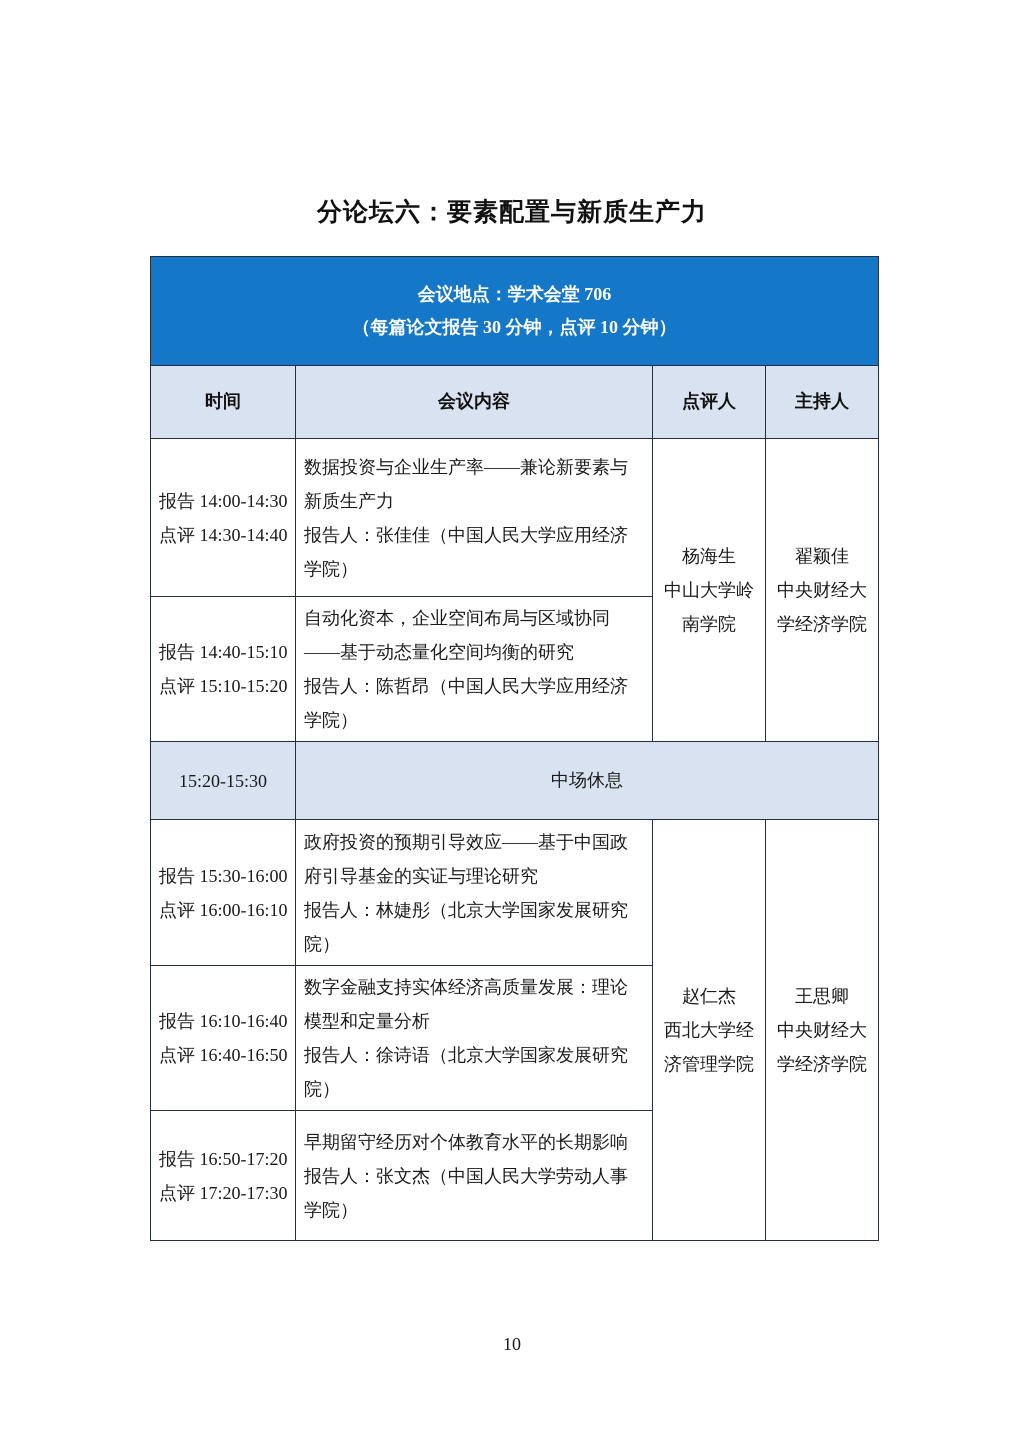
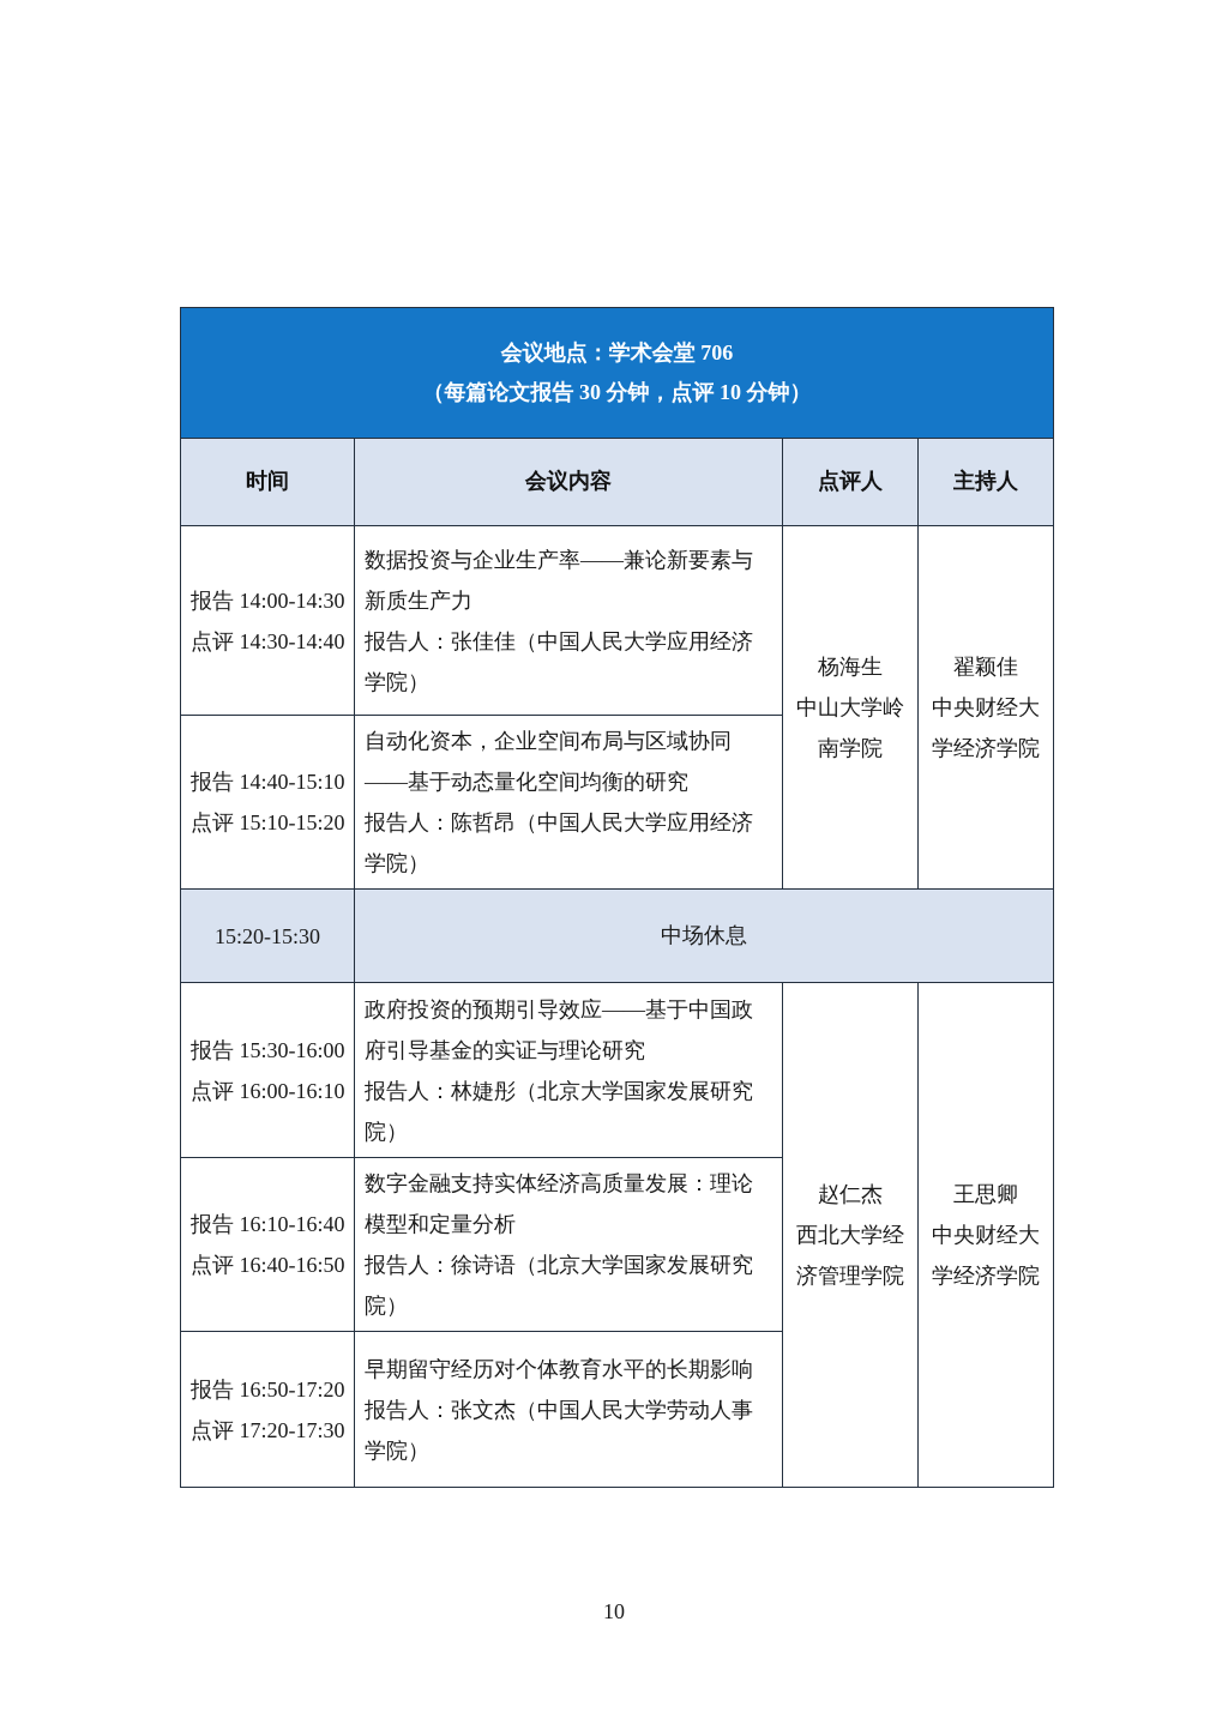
- 分论坛六：要素配置与新质生产力
  会议地点：学术会堂 706 （每篇论文报告 30 分钟，点评 10 分钟）
  时间	会议内容	点评人	主持人
  报告 14:00-14:30 点评 14:30-14:40	数据投资与企业生产率——兼论新要素与新质生产力 报告人：张佳佳（中国人民大学应用经济学院）	杨海生 中山大学岭南学院	翟颖佳 中央财经大学经济学院
  报告 14:40-15:10 点评 15:10-15:20	自动化资本，企业空间布局与区域协同——基于动态量化空间均衡的研究 报告人：陈哲昂（中国人民大学应用经济学院）
  15:20-15:30	中场休息
  报告 15:30-16:00 点评 16:00-16:10	政府投资的预期引导效应——基于中国政府引导基金的实证与理论研究 报告人：林婕彤（北京大学国家发展研究院）	赵仁杰 西北大学经济管理学院	王思卿 中央财经大学经济学院
  报告 16:10-16:40 点评 16:40-16:50	数字金融支持实体经济高质量发展：理论模型和定量分析 报告人：徐诗语（北京大学国家发展研究院）
  报告 16:50-17:20 点评 17:20-17:30	早期留守经历对个体教育水平的长期影响 报告人：张文杰（中国人民大学劳动人事学院）
  10
